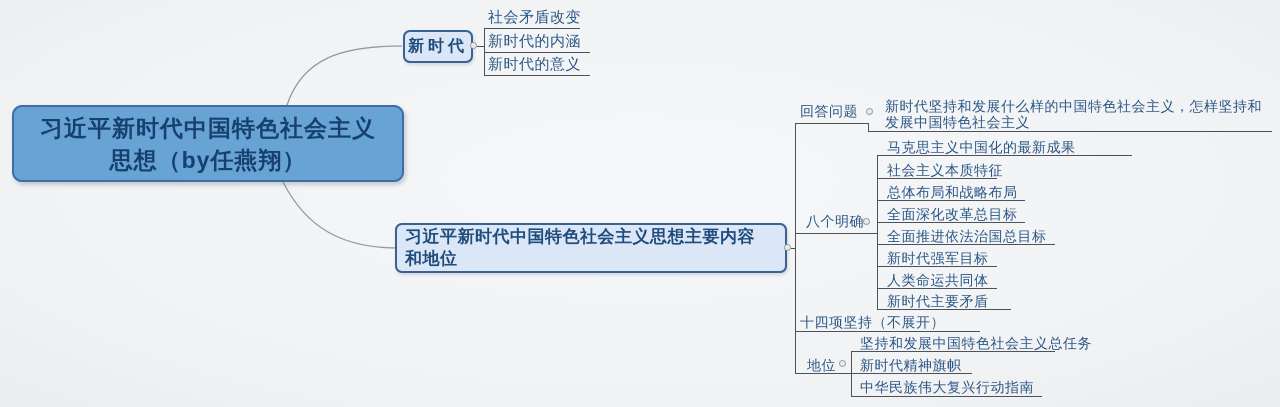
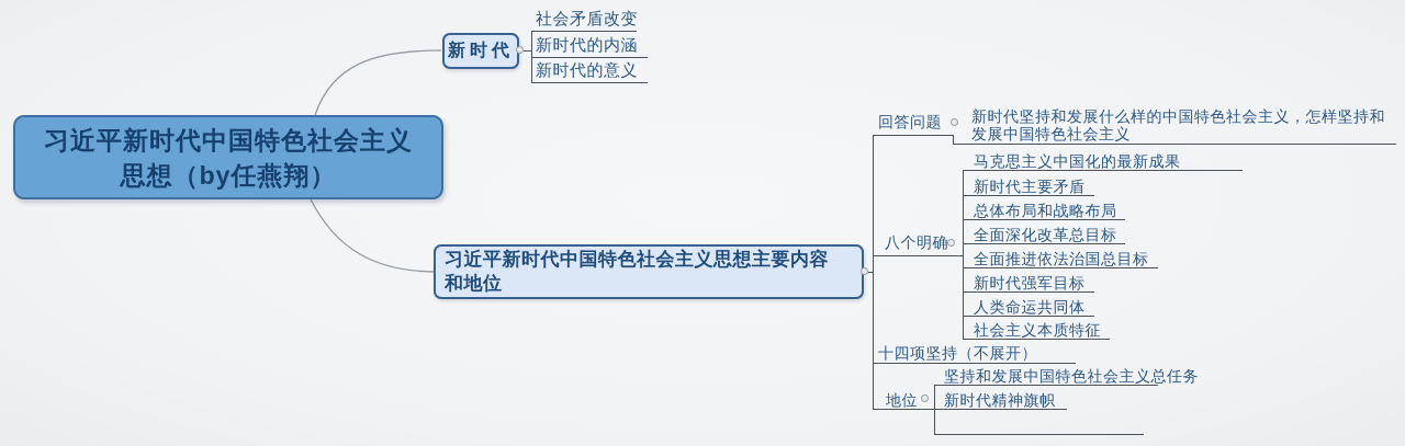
  习近平新时代中国特色社会主义
  思想（by任燕翔）
  新时代
  社会矛盾改变
  新时代的内涵
  新时代的意义
  习近平新时代中国特色社会主义思想主要内容
  和地位
  回答问题
  新时代坚持和发展什么样的中国特色社会主义，怎样坚持和发展中国特色社会主义
  八个明确
  马克思主义中国化的最新成果
- 社会主义本质特征
+ 新时代主要矛盾
  总体布局和战略布局
  全面深化改革总目标
  全面推进依法治国总目标
  新时代强军目标
  人类命运共同体
- 新时代主要矛盾
+ 社会主义本质特征
  十四项坚持（不展开）
  地位
  坚持和发展中国特色社会主义总任务
  新时代精神旗帜
- 中华民族伟大复兴行动指南
